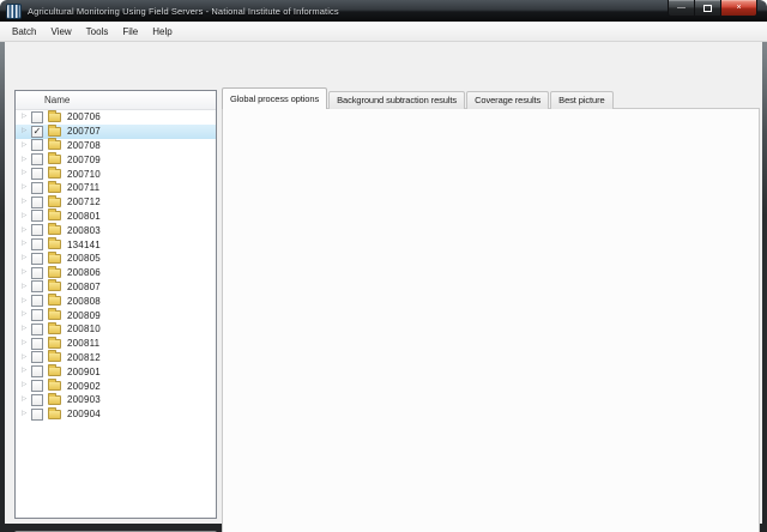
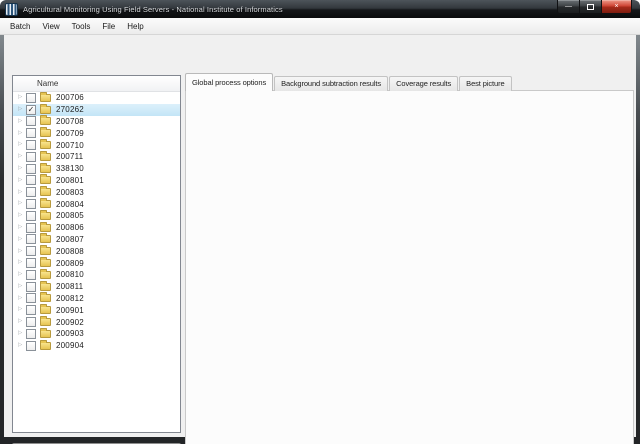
  Agricultural Monitoring Using Field Servers - National Institute of Informatics
  Batch
  View
  Tools
  File
  Help
  Name
  200706
  ✓
- 200707
+ 270262
  200708
  200709
  200710
  200711
- 200712
+ 338130
  200801
  200803
- 134141
+ 200804
  200805
  200806
  200807
  200808
  200809
  200810
  200811
  200812
  200901
  200902
  200903
  200904
  Global process options
  Background subtraction results
  Coverage results
  Best picture
